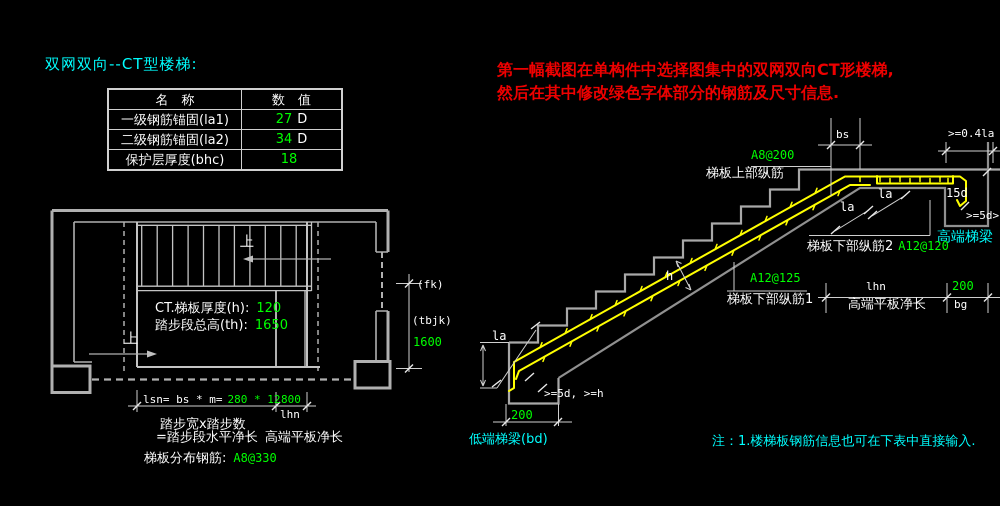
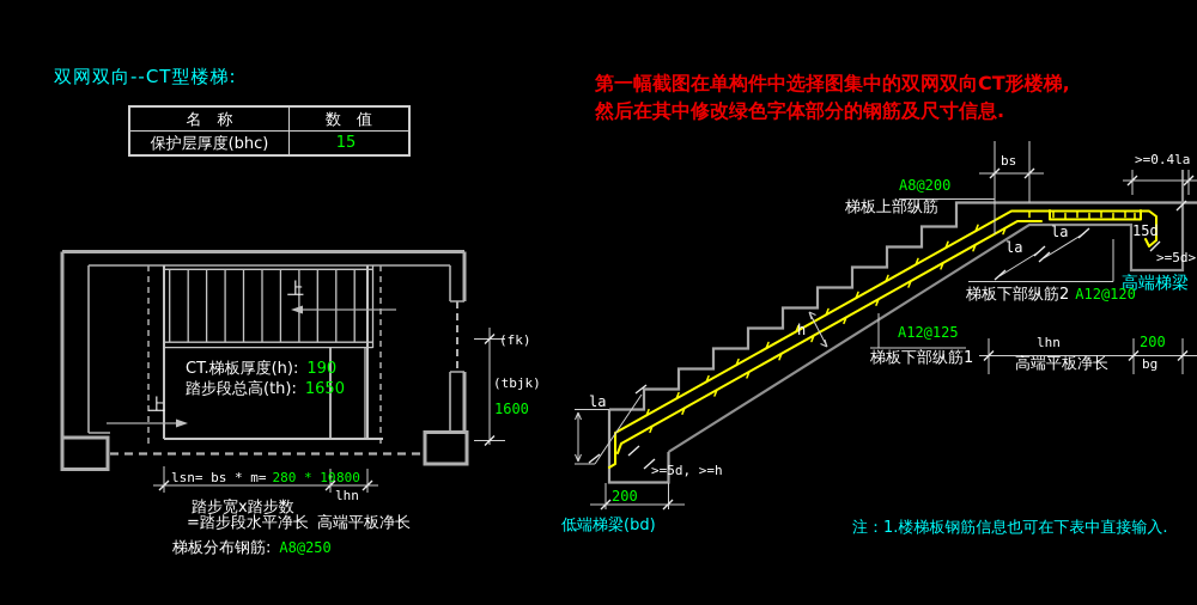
  双网双向--CT型楼梯:
  名 称	数 值
- 一级钢筋锚固(la1)	27 D
- 二级钢筋锚固(la2)	34 D
- 保护层厚度(bhc)	18
+ 保护层厚度(bhc)	15
  第一幅截图在单构件中选择图集中的双网双向CT形楼梯,
  然后在其中修改绿色字体部分的钢筋及尺寸信息.
  上
  上
  CT.梯板厚度(h):
- 120
+ 190
  踏步段总高(th):
  1650
  lsn= bs * m=
- 280 * 12
+ 280 * 10
  800
  lhn
  踏步宽x踏步数
  =踏步段水平净长
  高端平板净长
  梯板分布钢筋:
- A8@330
+ A8@250
  (fk)
  (tbjk)
  1600
  A8@200
  梯板上部纵筋
  bs
  >=0.4la
  la
  la
  15d
  >=5d>
  高端梯梁
  梯板下部纵筋2
  A12@120
  A12@125
  梯板下部纵筋1
  lhn
  200
  高端平板净长
  bg
  h
  la
  >=5d, >=h
  200
  低端梯梁(bd)
  注：1.楼梯板钢筋信息也可在下表中直接输入.
